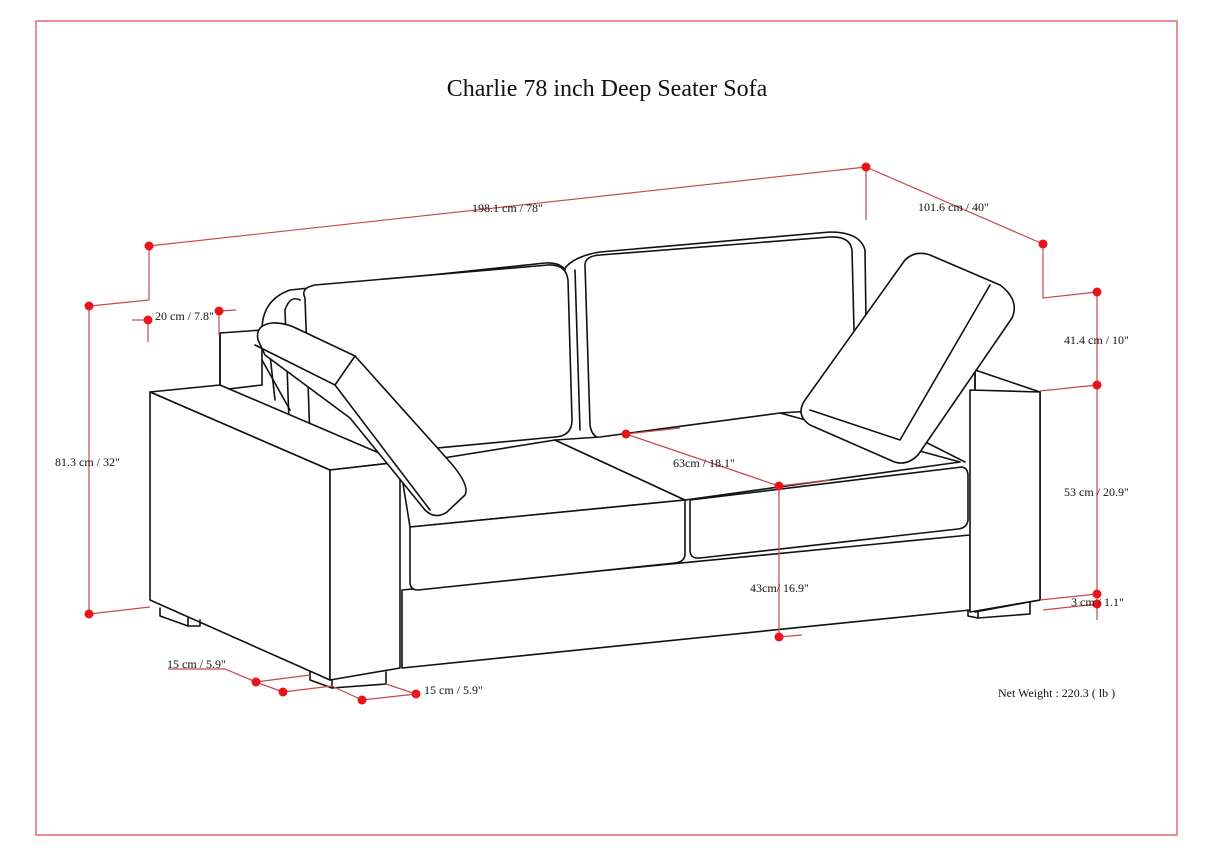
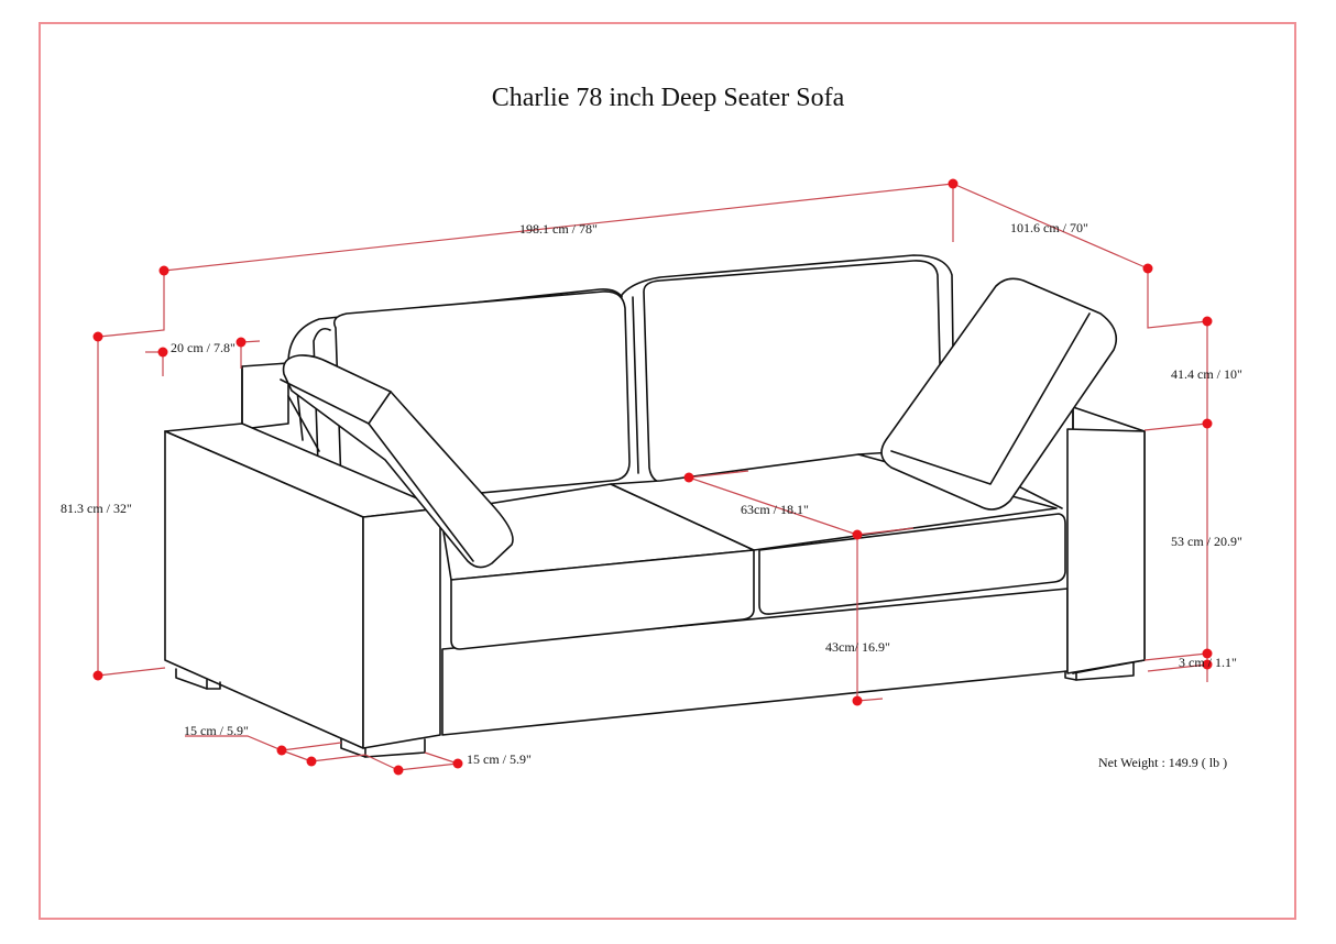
  Charlie 78 inch Deep Seater Sofa
  198.1 cm / 78"
- 101.6 cm / 40"
+ 101.6 cm / 70"
  81.3 cm / 32"
  20 cm / 7.8"
  41.4 cm / 10"
  53 cm / 20.9"
  3 cm / 1.1"
  63cm / 18.1"
  43cm/ 16.9"
  15 cm / 5.9"
  15 cm / 5.9"
- Net Weight : 220.3 ( lb )
+ Net Weight : 149.9 ( lb )
